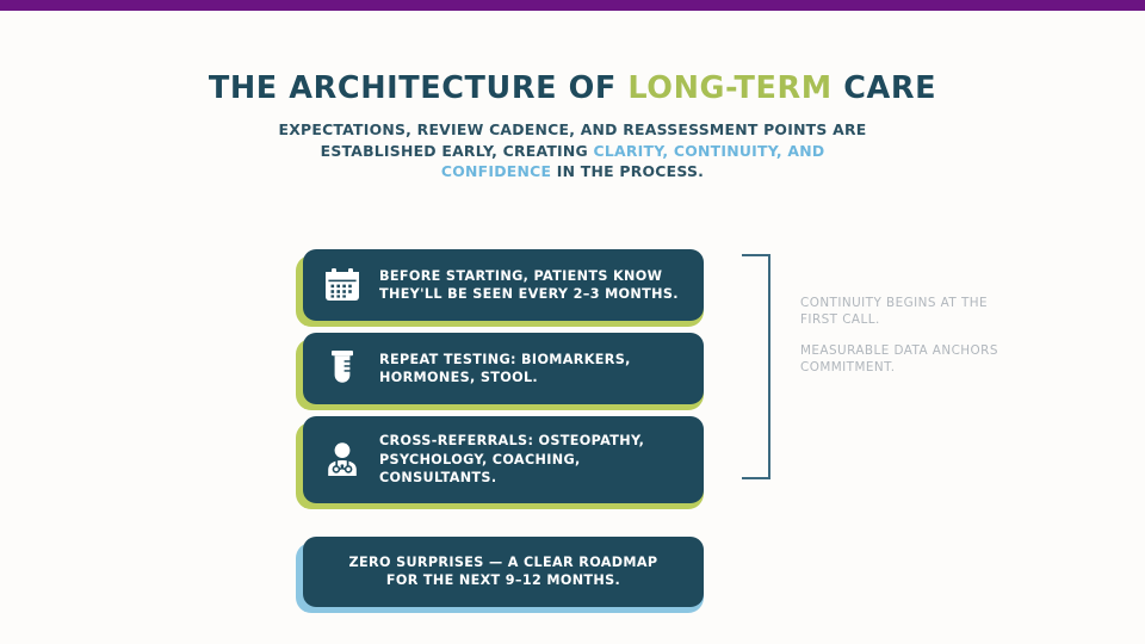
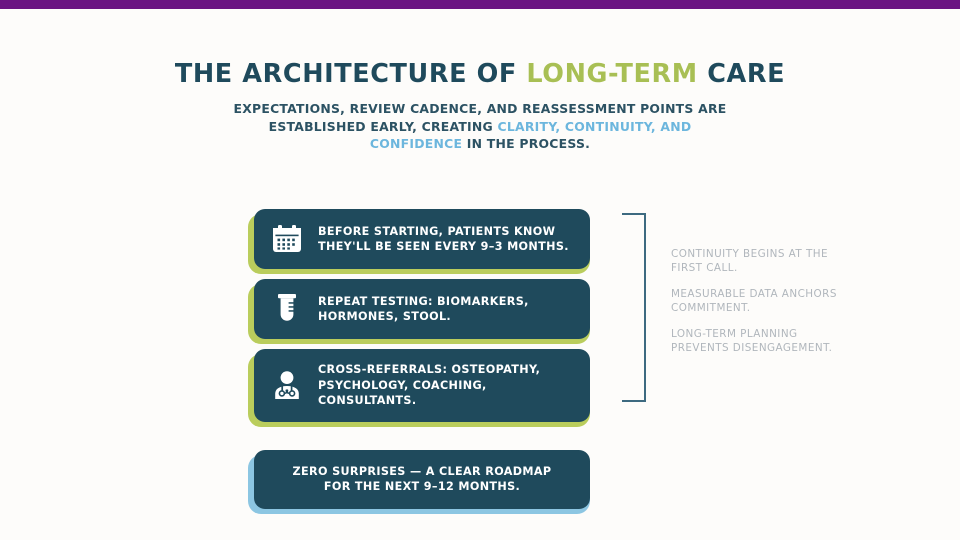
  THE ARCHITECTURE OF LONG-TERM CARE
  EXPECTATIONS, REVIEW CADENCE, AND REASSESSMENT POINTS ARE ESTABLISHED EARLY, CREATING CLARITY, CONTINUITY, AND CONFIDENCE IN THE PROCESS.
  BEFORE STARTING, PATIENTS KNOW
- THEY'LL BE SEEN EVERY 2–3 MONTHS.
+ THEY'LL BE SEEN EVERY 9–3 MONTHS.
  REPEAT TESTING: BIOMARKERS,
  HORMONES, STOOL.
  CROSS-REFERRALS: OSTEOPATHY,
  PSYCHOLOGY, COACHING, CONSULTANTS.
  ZERO SURPRISES — A CLEAR ROADMAP
  FOR THE NEXT 9–12 MONTHS.
  CONTINUITY BEGINS AT THE
  FIRST CALL.
  MEASURABLE DATA ANCHORS
  COMMITMENT.
+ LONG-TERM PLANNING
+ PREVENTS DISENGAGEMENT.
